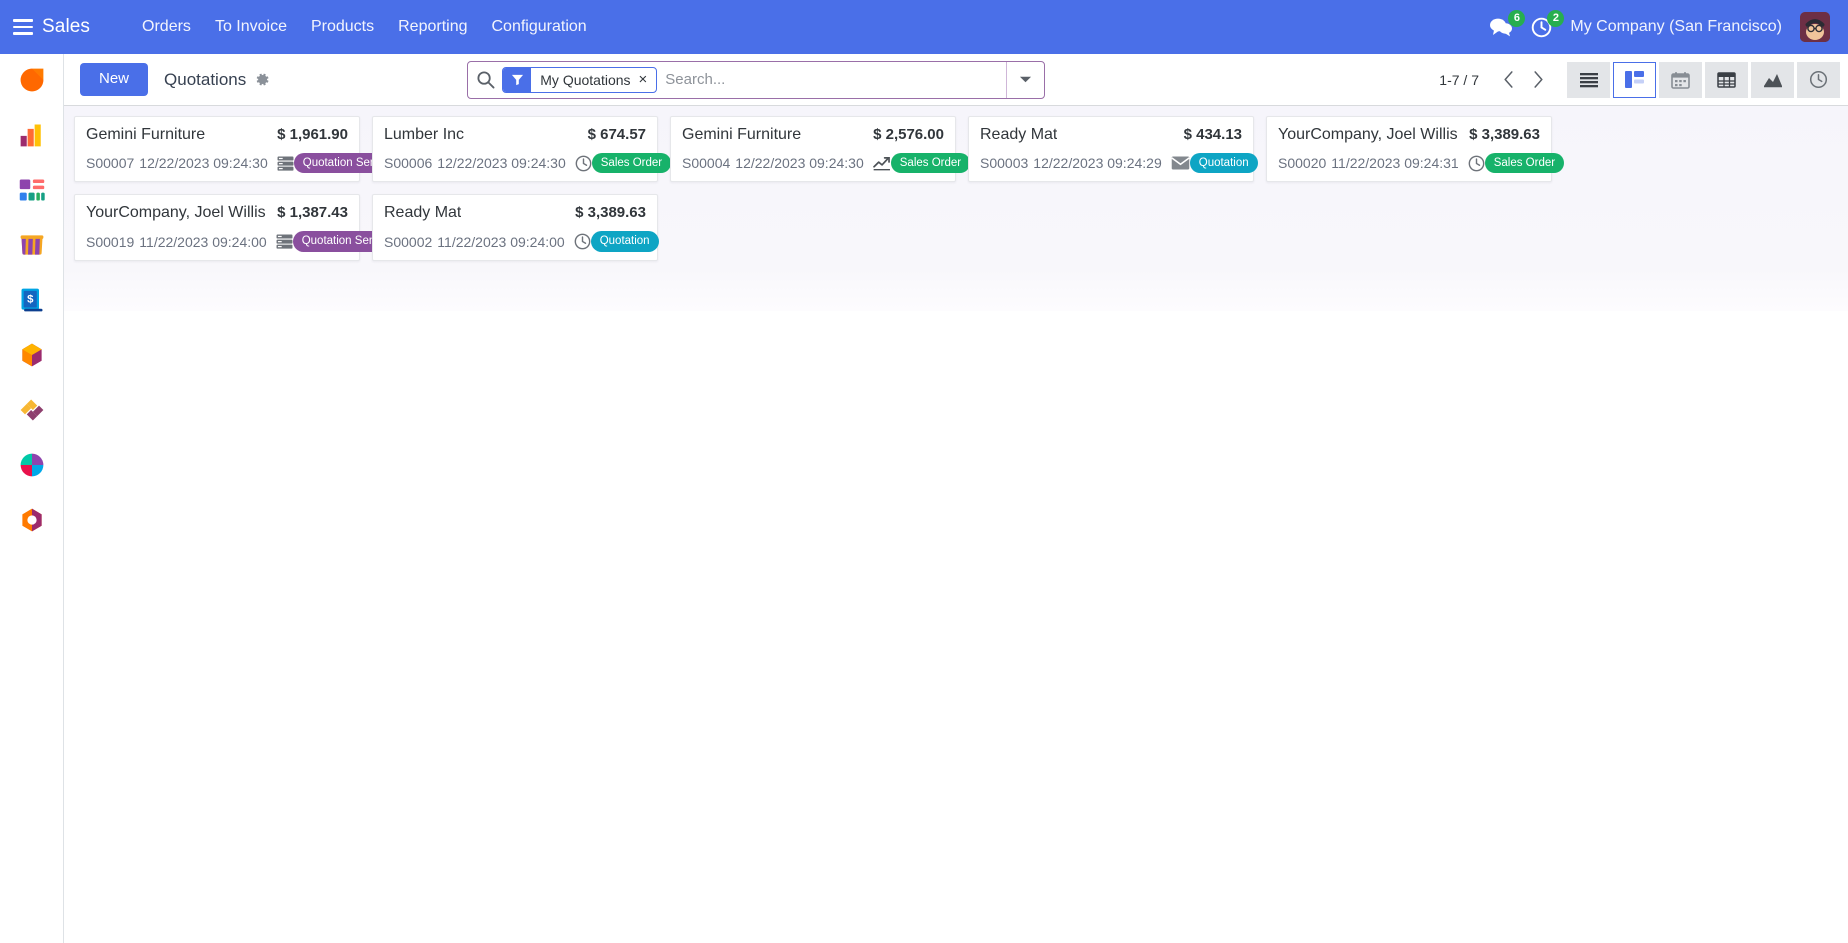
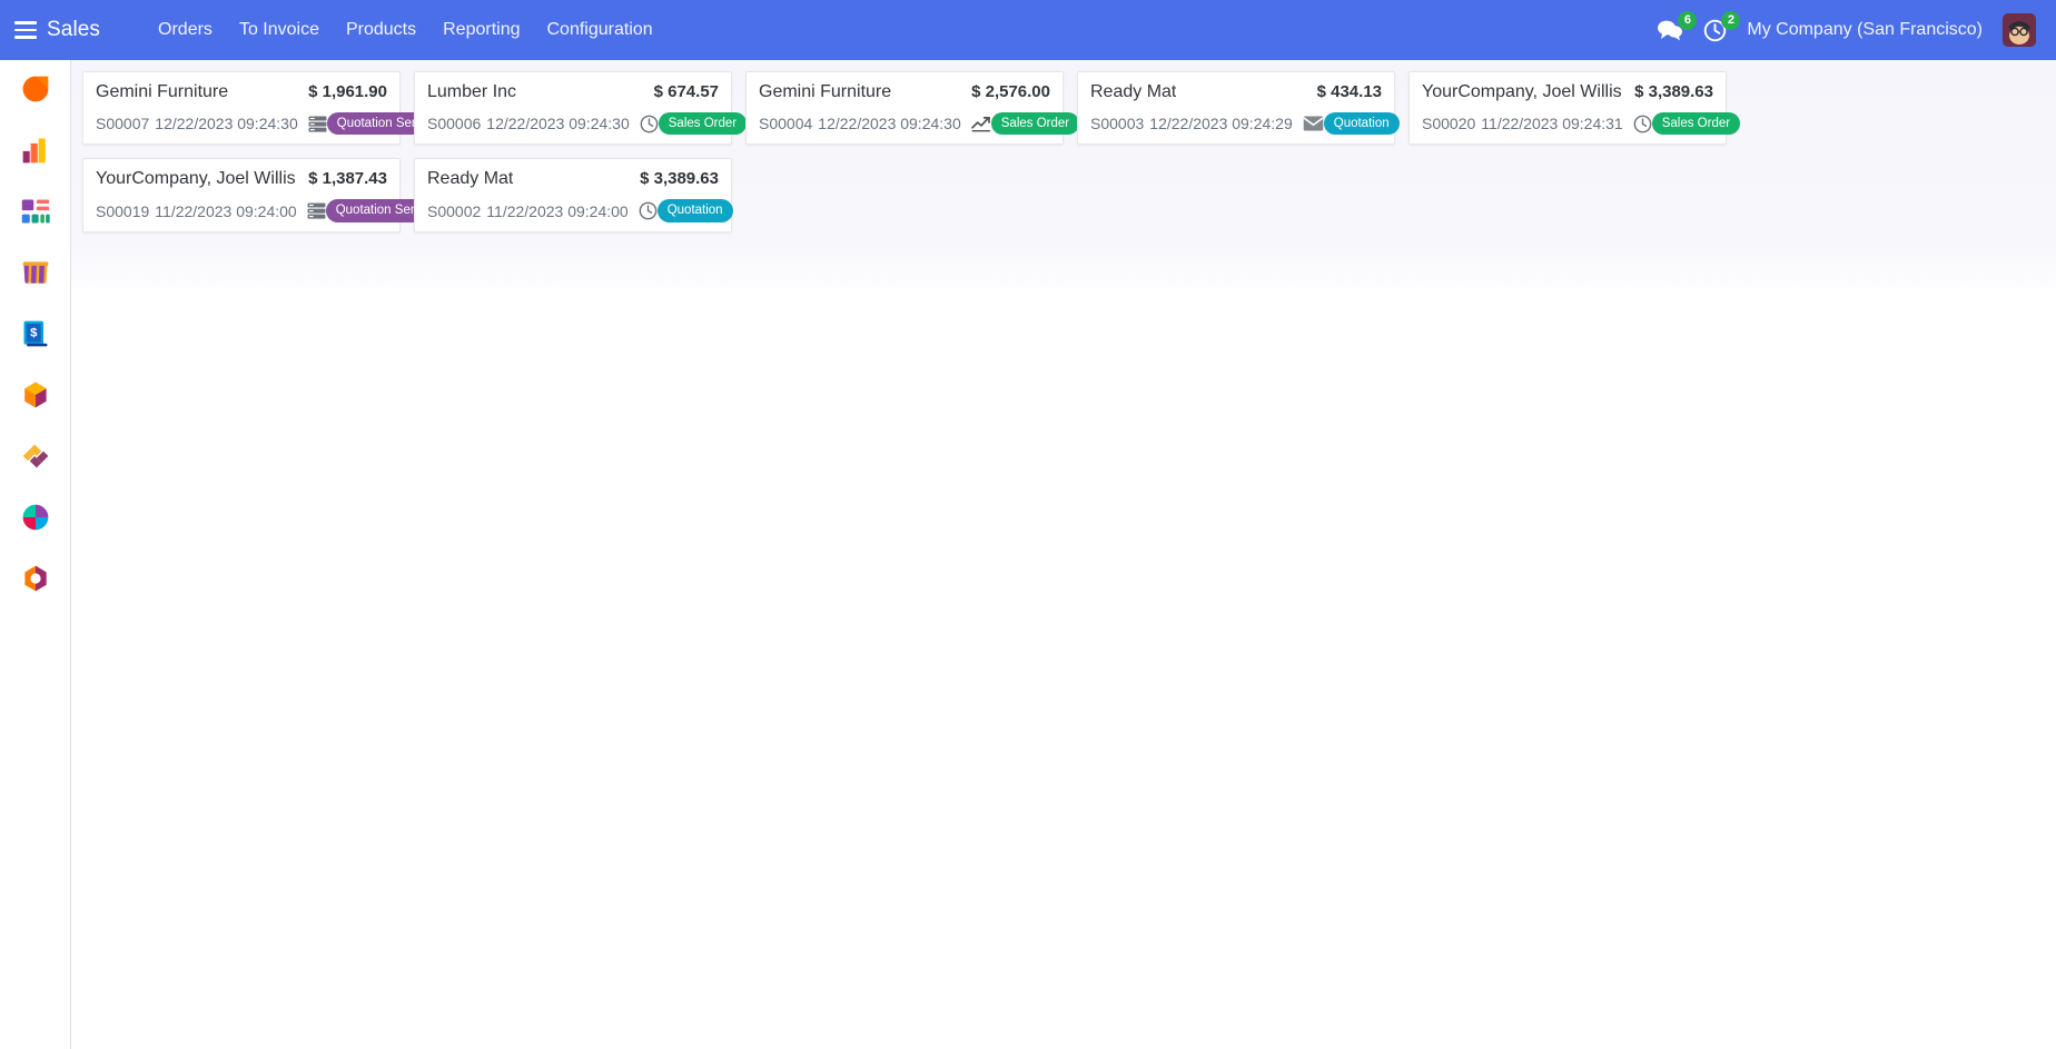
  Sales
  Orders
  To Invoice
  Products
  Reporting
  Configuration
  6
  2
  My Company (San Francisco)
  $
- New
- Quotations
- My Quotations
- ×
- Search...
- 1-7 / 7
  Gemini Furniture
  $ 1,961.90
  S00007
  12/22/2023 09:24:30
  Quotation Se
  Lumber Inc
  $ 674.57
  S00006
  12/22/2023 09:24:30
  Sales Order
  Gemini Furniture
  $ 2,576.00
  S00004
  12/22/2023 09:24:30
  Sales Order
  Ready Mat
  $ 434.13
  S00003
  12/22/2023 09:24:29
  Quotation
  YourCompany, Joel Willis
  $ 3,389.63
  S00020
  11/22/2023 09:24:31
  Sales Order
  YourCompany, Joel Willis
  $ 1,387.43
  S00019
  11/22/2023 09:24:00
  Quotation Se
  Ready Mat
  $ 3,389.63
  S00002
  11/22/2023 09:24:00
  Quotation
